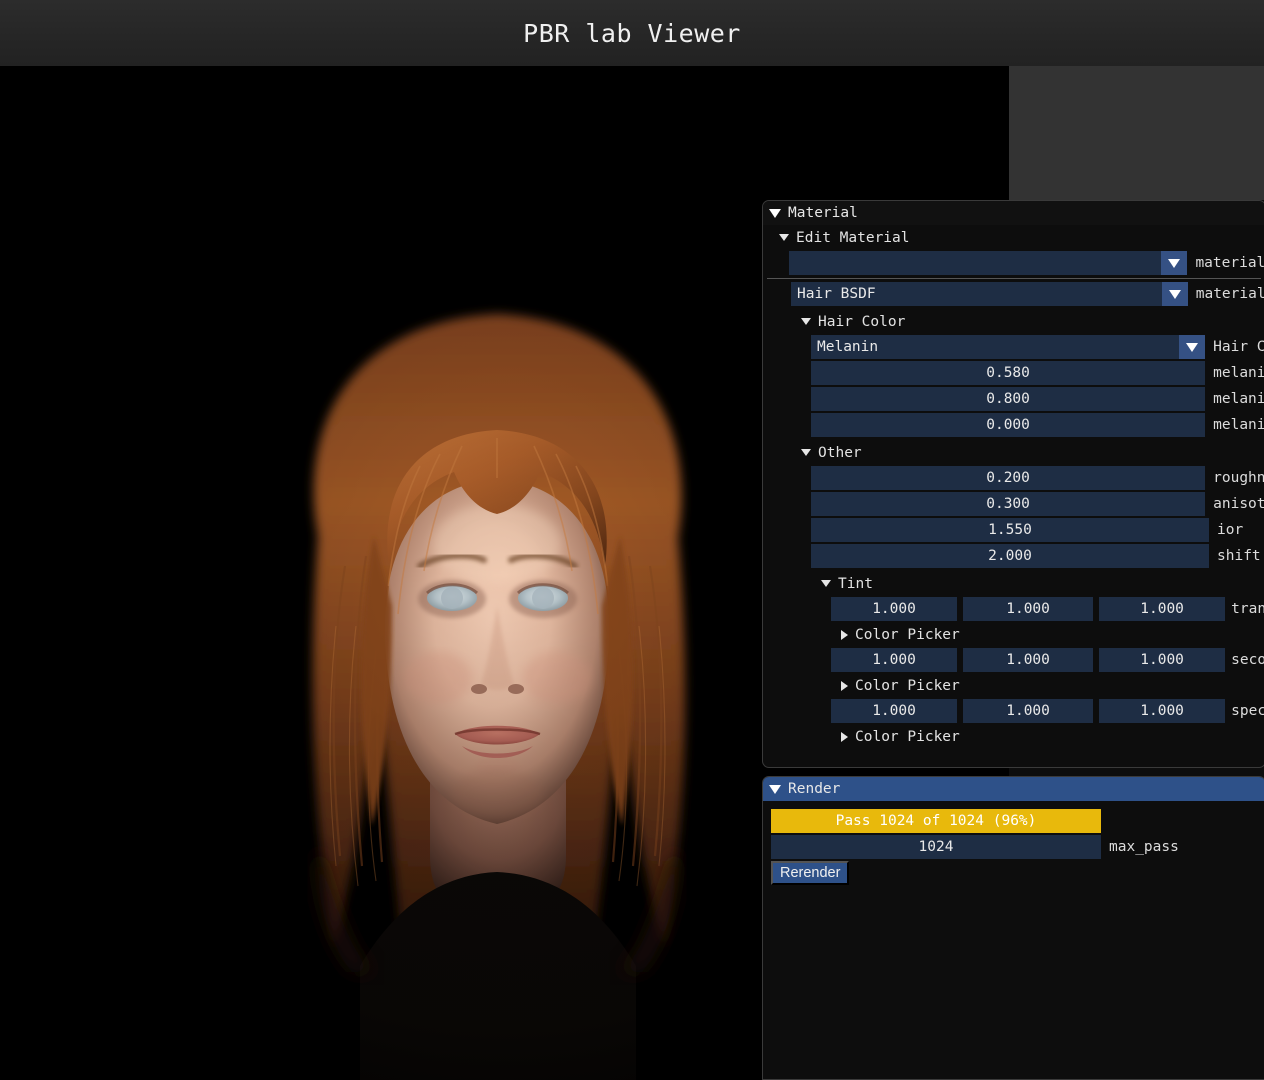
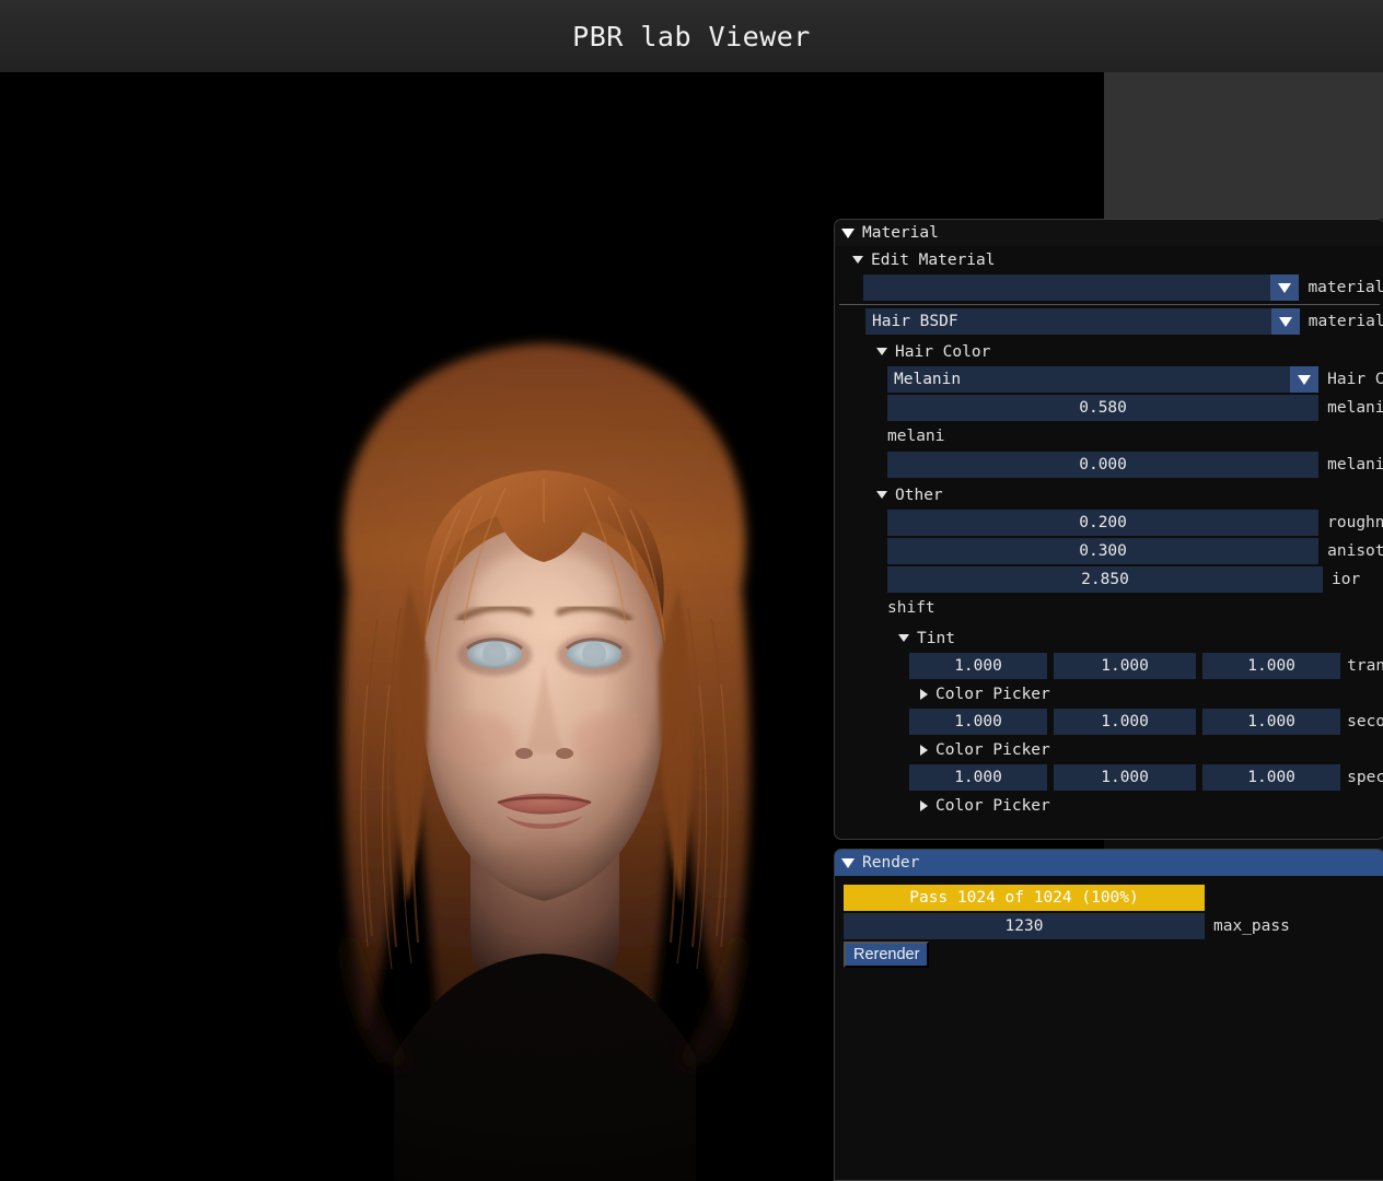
  PBR lab Viewer
  Material
  Edit Material
  material
  Hair BSDF
  material
  Hair Color
  Melanin
  Hair C
  0.580
  melani
- 0.800
  melani
  0.000
  melani
  Other
  0.200
  roughn
  0.300
  anisot
- 1.550
+ 2.850
  ior
- 2.000
  shift
  Tint
  1.000
  1.000
  1.000
  tran
  Color Picker
  1.000
  1.000
  1.000
  seco
  Color Picker
  1.000
  1.000
  1.000
  spec
  Color Picker
  Render
- Pass 1024 of 1024 (96%)
+ Pass 1024 of 1024 (100%)
- 1024
+ 1230
  max_pass
  Rerender
